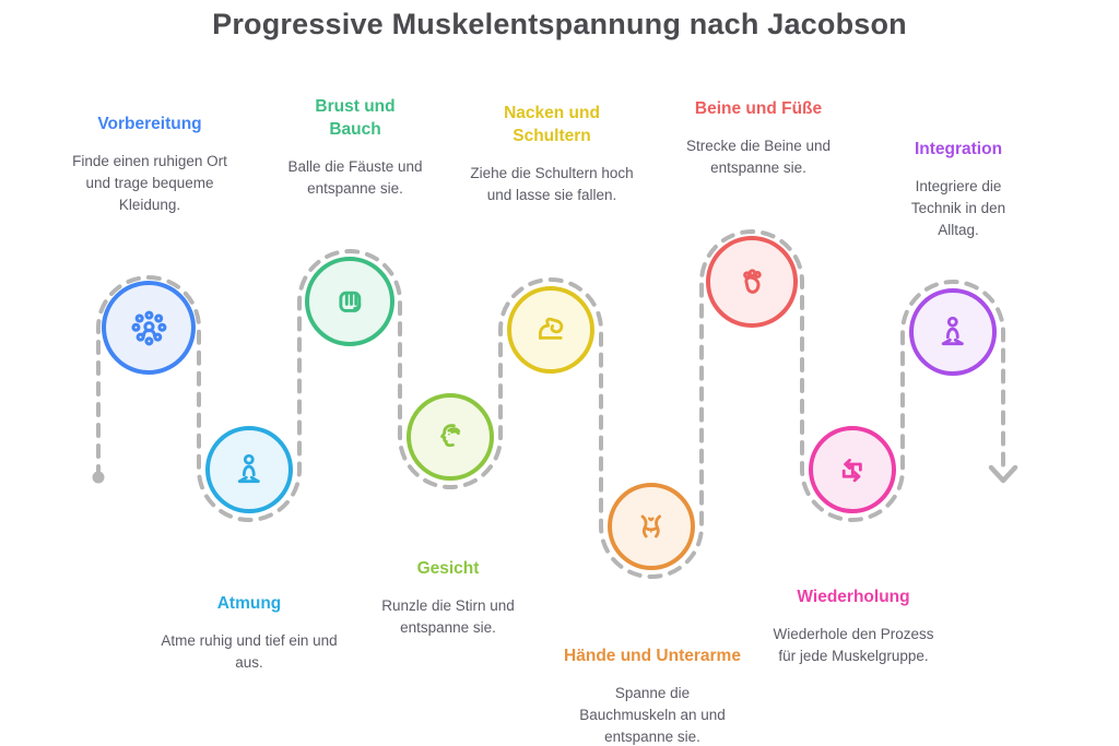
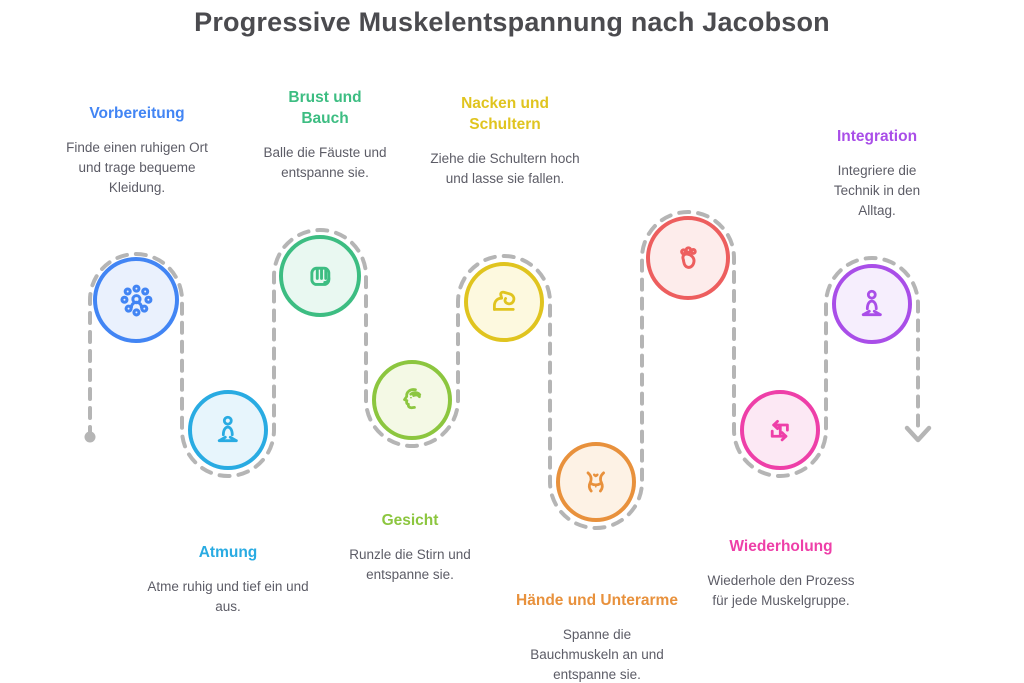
  Progressive Muskelentspannung nach Jacobson
  Vorbereitung
  Finde einen ruhigen Ort und trage bequeme Kleidung.
  Brust und Bauch
  Balle die Fäuste und entspanne sie.
  Nacken und Schultern
  Ziehe die Schultern hoch und lasse sie fallen.
- Beine und Füße
- Strecke die Beine und entspanne sie.
  Integration
  Integriere die Technik in den Alltag.
  Atmung
  Atme ruhig und tief ein und aus.
  Gesicht
  Runzle die Stirn und entspanne sie.
  Hände und Unterarme
  Spanne die Bauchmuskeln an und entspanne sie.
  Wiederholung
  Wiederhole den Prozess für jede Muskelgruppe.
